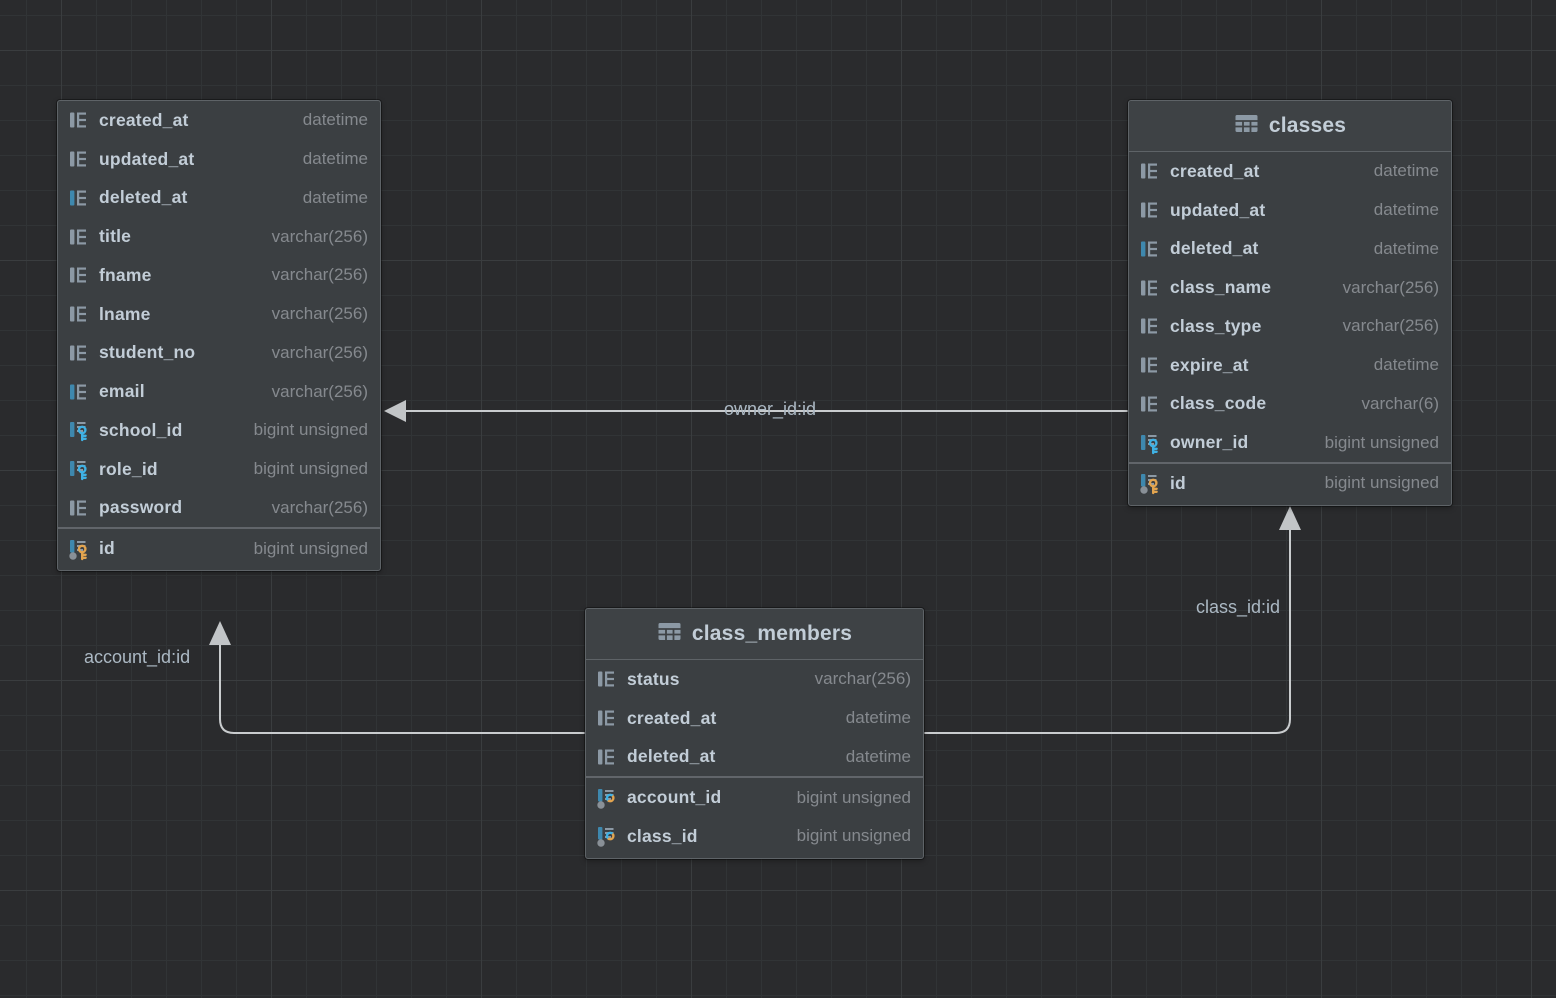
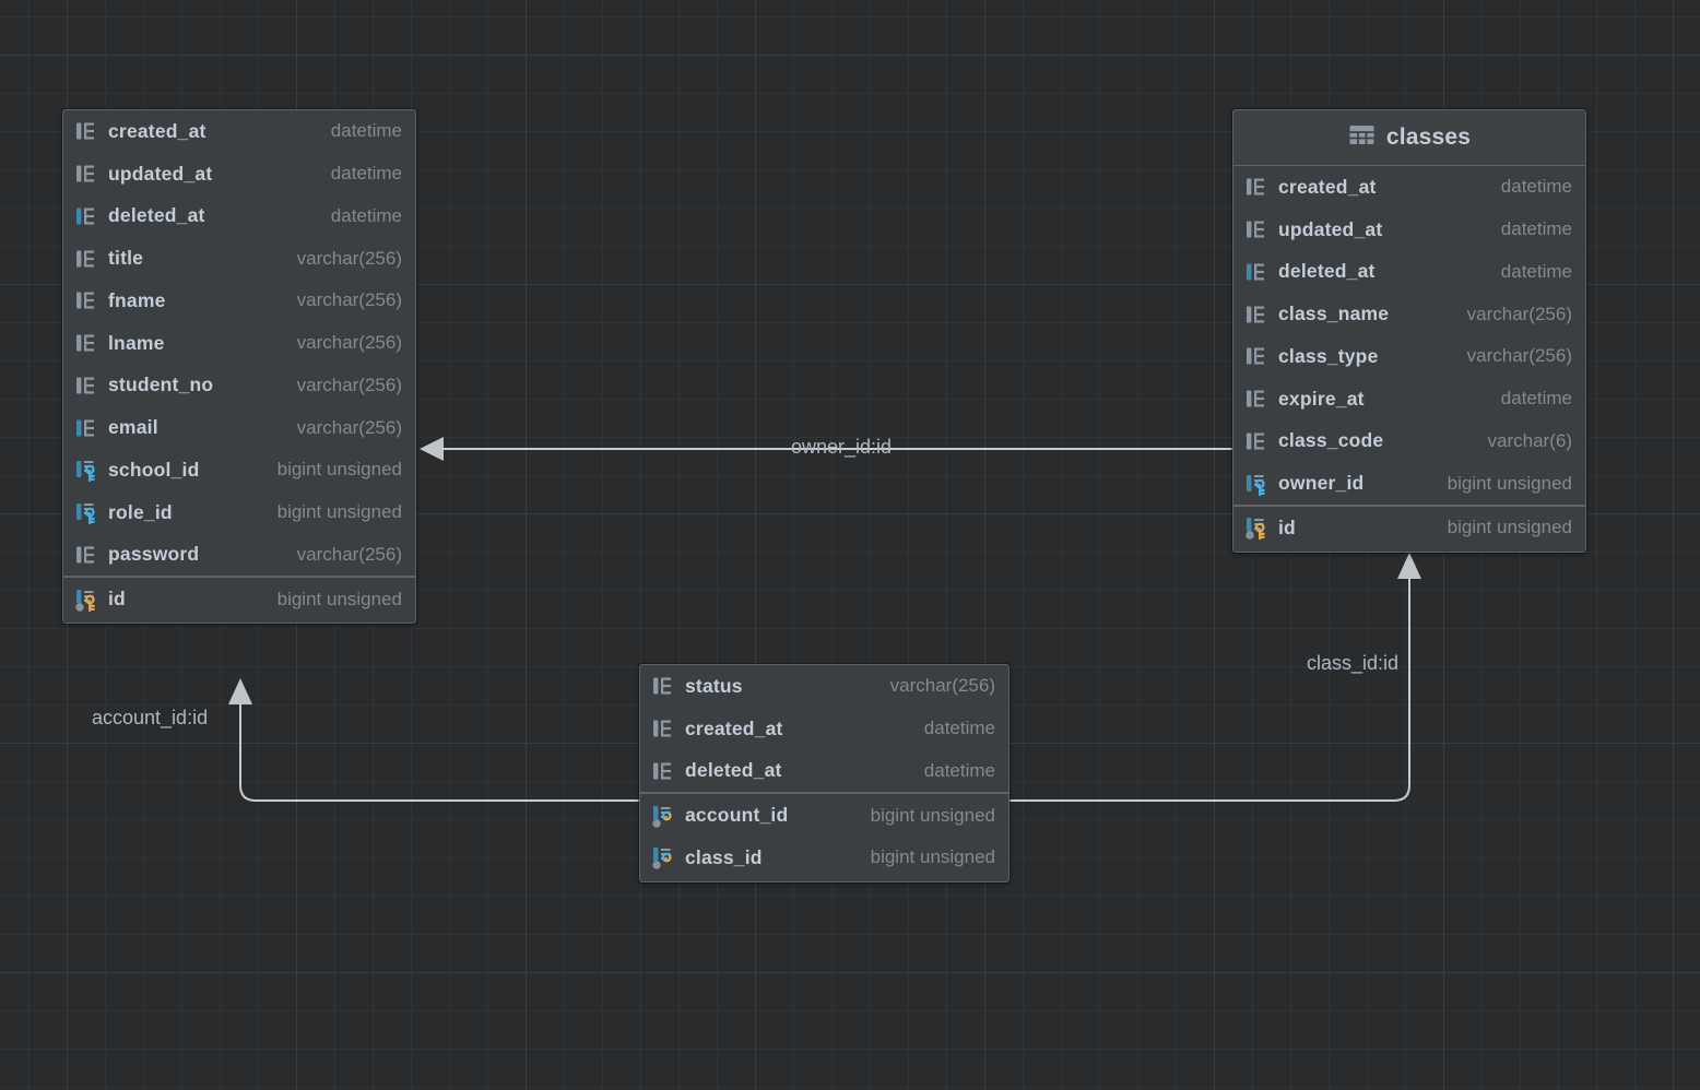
  owner_id:id
  account_id:id
  class_id:id
  created_at
  datetime
  updated_at
  datetime
  deleted_at
  datetime
  title
  varchar(256)
  fname
  varchar(256)
  lname
  varchar(256)
  student_no
  varchar(256)
  email
  varchar(256)
  school_id
  bigint unsigned
  role_id
  bigint unsigned
  password
  varchar(256)
  id
  bigint unsigned
  classes
  created_at
  datetime
  updated_at
  datetime
  deleted_at
  datetime
  class_name
  varchar(256)
  class_type
  varchar(256)
  expire_at
  datetime
  class_code
  varchar(6)
  owner_id
  bigint unsigned
  id
  bigint unsigned
- class_members
  status
  varchar(256)
  created_at
  datetime
  deleted_at
  datetime
  account_id
  bigint unsigned
  class_id
  bigint unsigned
